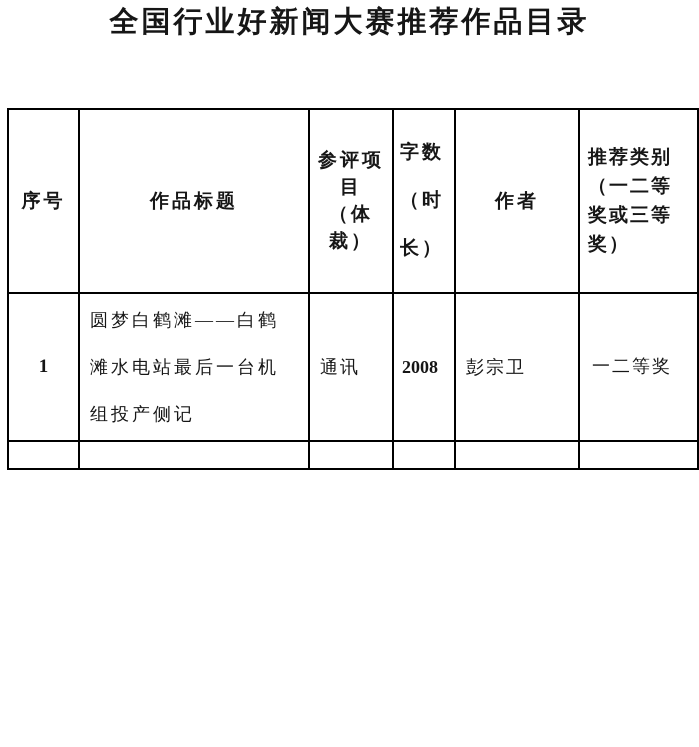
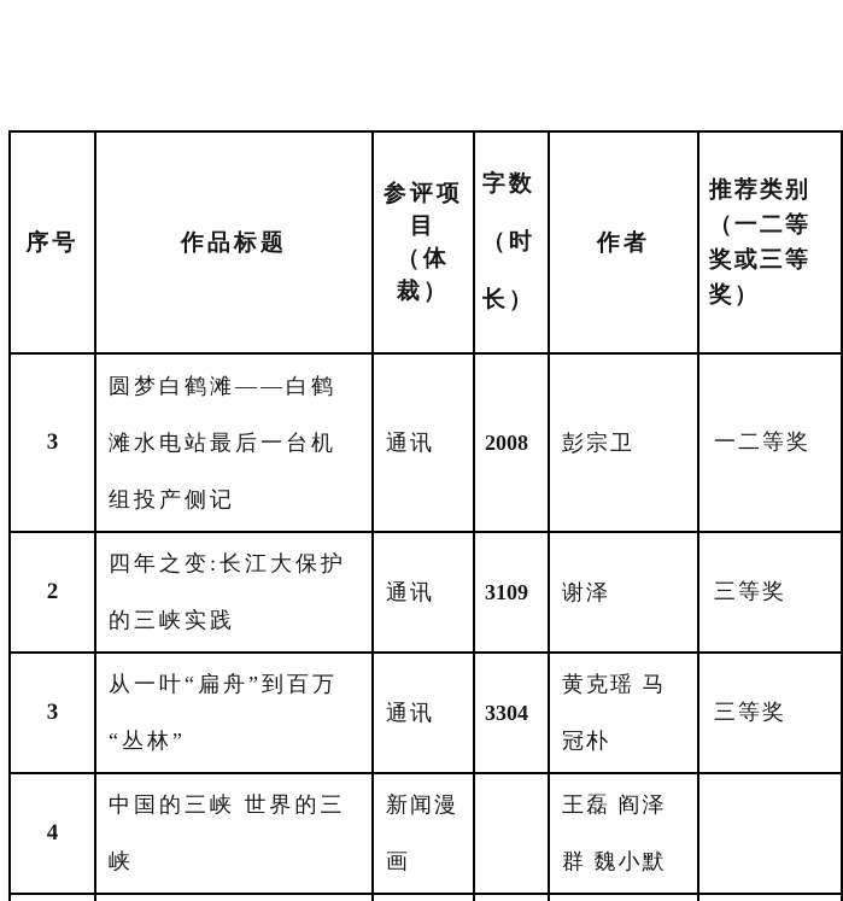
- 全国行业好新闻大赛推荐作品目录
  序号	作品标题	参评项 目 （体裁）	字数 （时 长）	作者	推荐类别 （一二等 奖或三等 奖）
- 1	圆梦白鹤滩——白鹤 滩水电站最后一台机 组投产侧记	通讯	2008	彭宗卫	一二等奖
+ 3	圆梦白鹤滩——白鹤 滩水电站最后一台机 组投产侧记	通讯	2008	彭宗卫	一二等奖
+ 2	四年之变:长江大保护 的三峡实践	通讯	3109	谢泽	三等奖
+ 3	从一叶“扁舟”到百万 “丛林”	通讯	3304	黄克瑶 马 冠朴	三等奖
+ 4	中国的三峡 世界的三 峡	新闻漫 画		王磊 阎泽 群 魏小默
